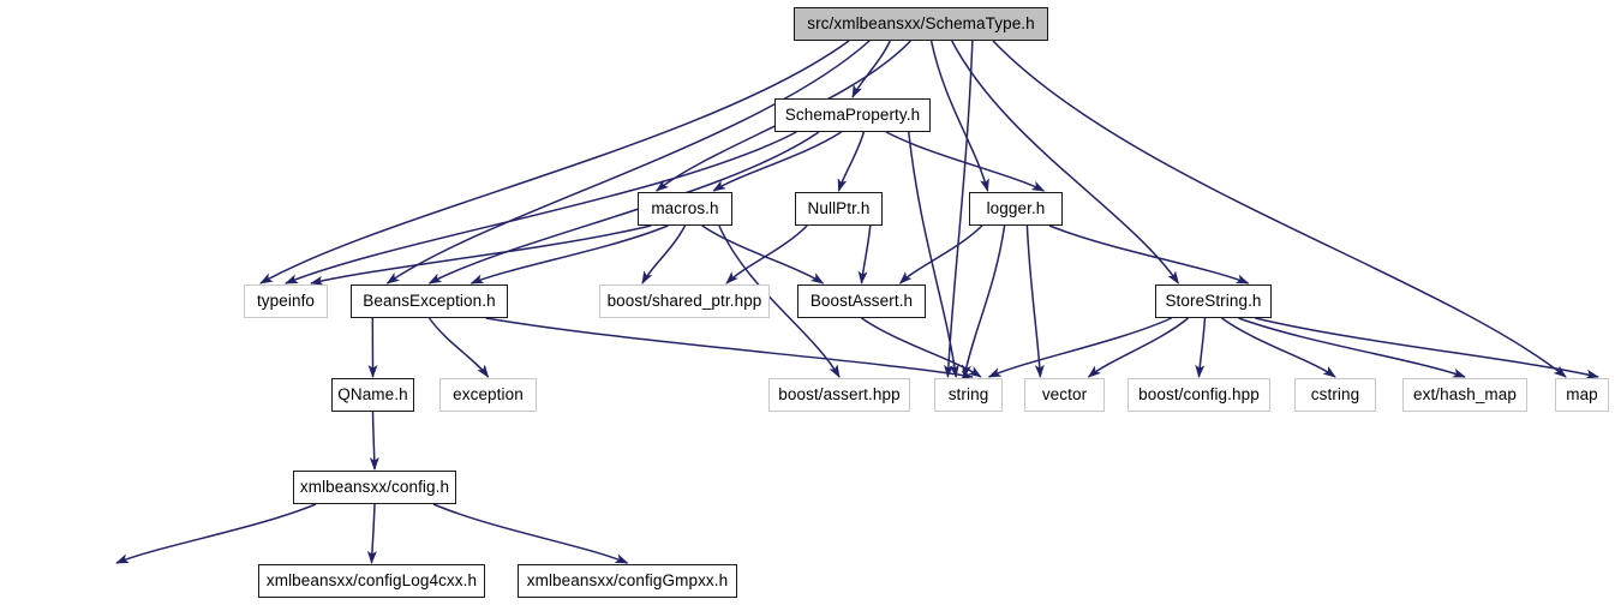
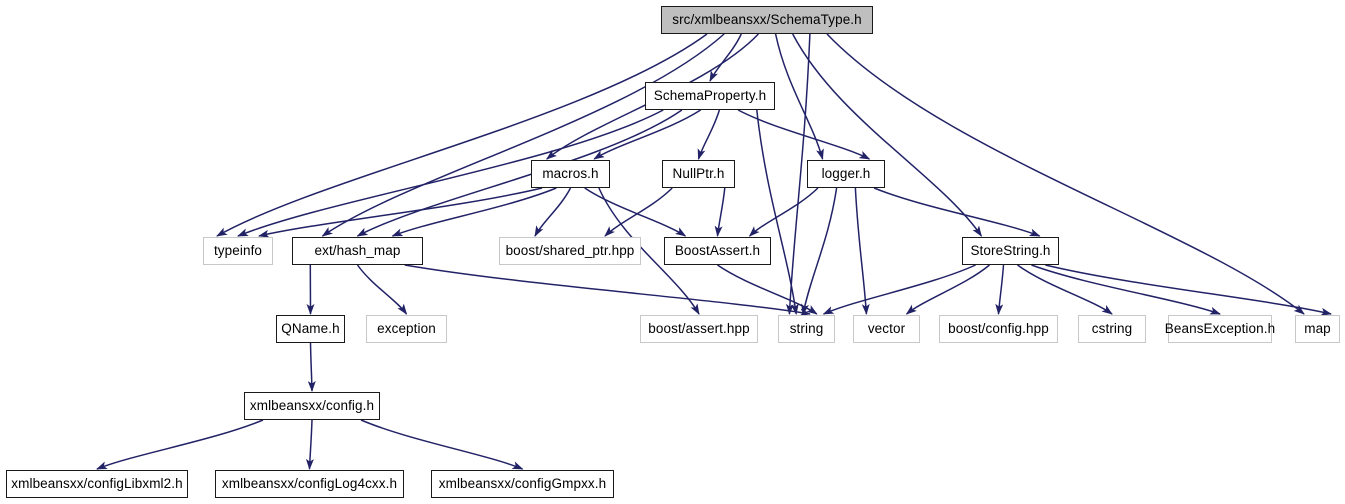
  src/xmlbeansxx/SchemaType.h
  SchemaProperty.h
  macros.h
  NullPtr.h
  logger.h
  typeinfo
- BeansException.h
+ ext/hash_map
  boost/shared_ptr.hpp
  BoostAssert.h
  StoreString.h
  QName.h
  exception
  boost/assert.hpp
  string
  vector
  boost/config.hpp
  cstring
- ext/hash_map
+ BeansException.h
  map
  xmlbeansxx/config.h
+ xmlbeansxx/configLibxml2.h
  xmlbeansxx/configLog4cxx.h
  xmlbeansxx/configGmpxx.h
